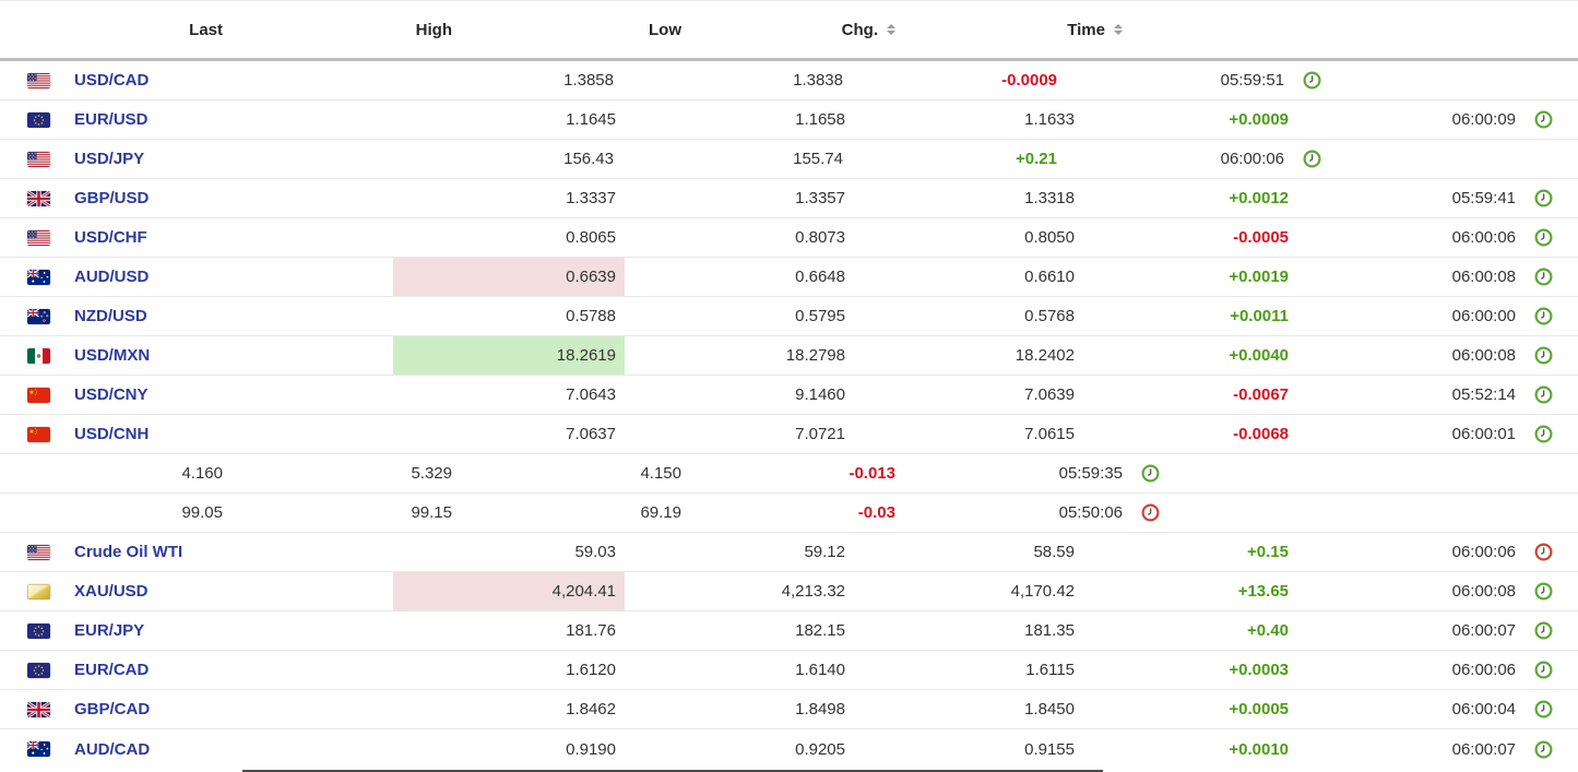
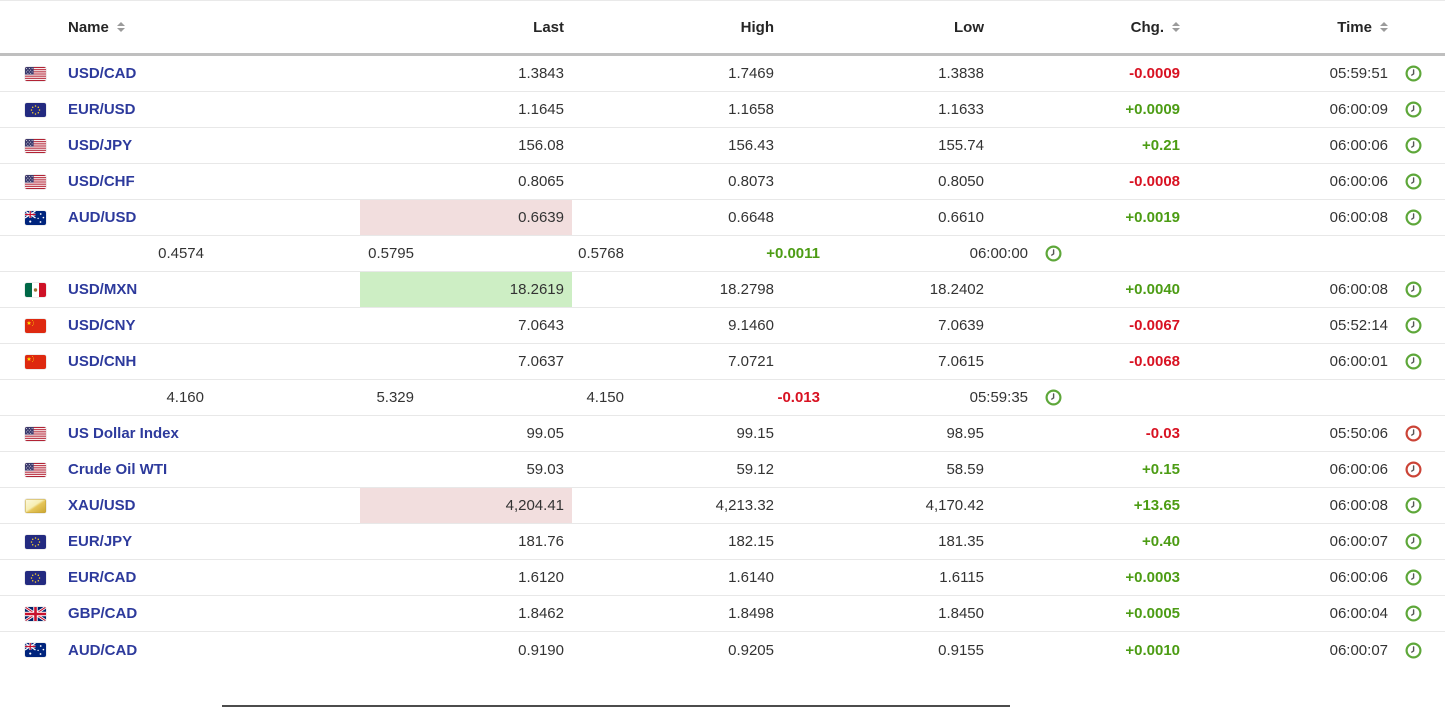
+ Name
  Last
  High
  Low
  Chg.
  Time
  USD/CAD
+ 1.3843
- 1.3858
+ 1.7469
  1.3838
  -0.0009
  05:59:51
  EUR/USD
  1.1645
  1.1658
  1.1633
  +0.0009
  06:00:09
  USD/JPY
+ 156.08
  156.43
  155.74
  +0.21
  06:00:06
- GBP/USD
- 1.3337
- 1.3357
- 1.3318
- +0.0012
- 05:59:41
  USD/CHF
  0.8065
  0.8073
  0.8050
- -0.0005
+ -0.0008
  06:00:06
  AUD/USD
  0.6639
  0.6648
  0.6610
  +0.0019
  06:00:08
- NZD/USD
- 0.5788
+ 0.4574
  0.5795
  0.5768
  +0.0011
  06:00:00
  USD/MXN
  18.2619
  18.2798
  18.2402
  +0.0040
  06:00:08
  USD/CNY
  7.0643
  9.1460
  7.0639
  -0.0067
  05:52:14
  USD/CNH
  7.0637
  7.0721
  7.0615
  -0.0068
  06:00:01
  4.160
  5.329
  4.150
  -0.013
  05:59:35
+ US Dollar Index
  99.05
  99.15
- 69.19
+ 98.95
  -0.03
  05:50:06
  Crude Oil WTI
  59.03
  59.12
  58.59
  +0.15
  06:00:06
  XAU/USD
  4,204.41
  4,213.32
  4,170.42
  +13.65
  06:00:08
  EUR/JPY
  181.76
  182.15
  181.35
  +0.40
  06:00:07
  EUR/CAD
  1.6120
  1.6140
  1.6115
  +0.0003
  06:00:06
  GBP/CAD
  1.8462
  1.8498
  1.8450
  +0.0005
  06:00:04
  AUD/CAD
  0.9190
  0.9205
  0.9155
  +0.0010
  06:00:07
